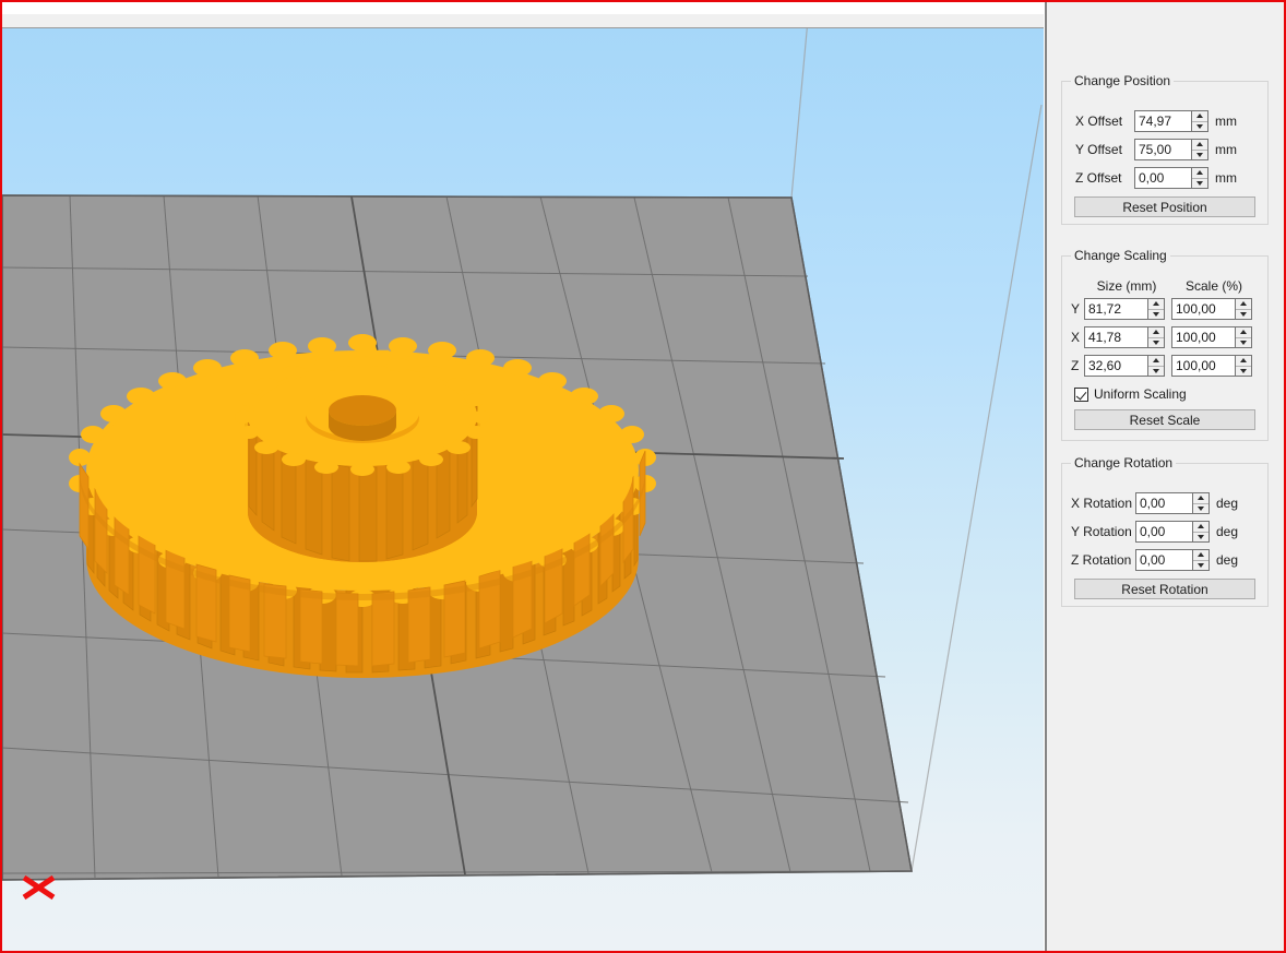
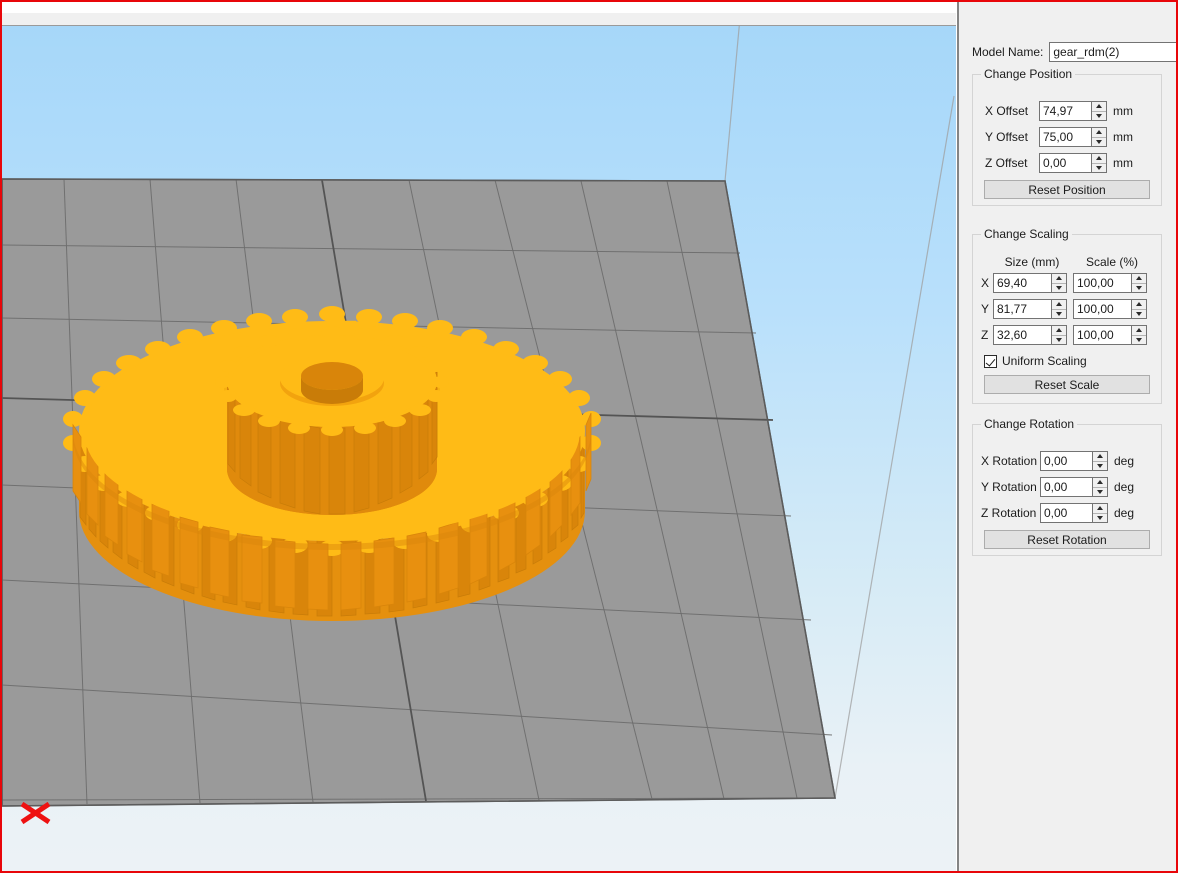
+ Model Name:
+ gear_rdm(2)
  Change Position
  X Offset
  74,97
  mm
  Y Offset
  75,00
  mm
  Z Offset
  0,00
  mm
  Reset Position
  Change Scaling
  Size (mm)
  Scale (%)
- Y
+ X
- 81,72
+ 69,40
  100,00
- X
+ Y
- 41,78
+ 81,77
  100,00
  Z
  32,60
  100,00
  Uniform Scaling
  Reset Scale
  Change Rotation
  X Rotation
  0,00
  deg
  Y Rotation
  0,00
  deg
  Z Rotation
  0,00
  deg
  Reset Rotation
